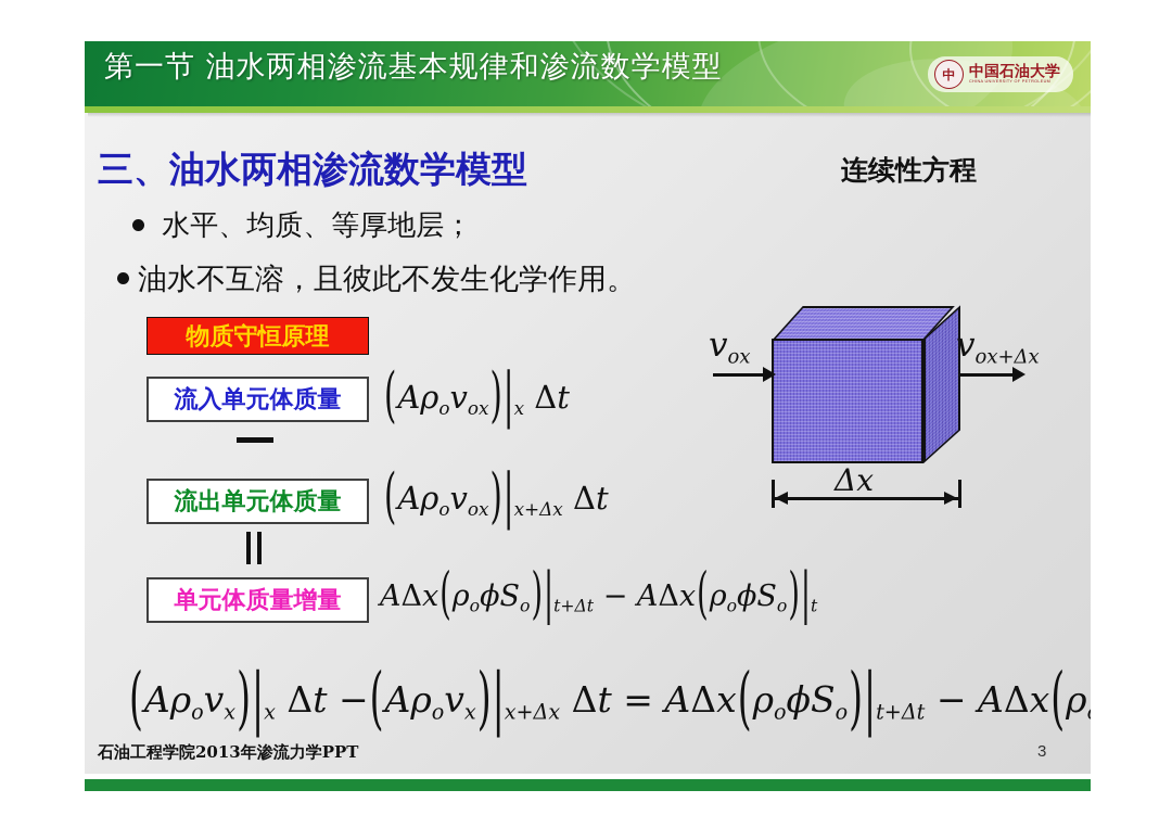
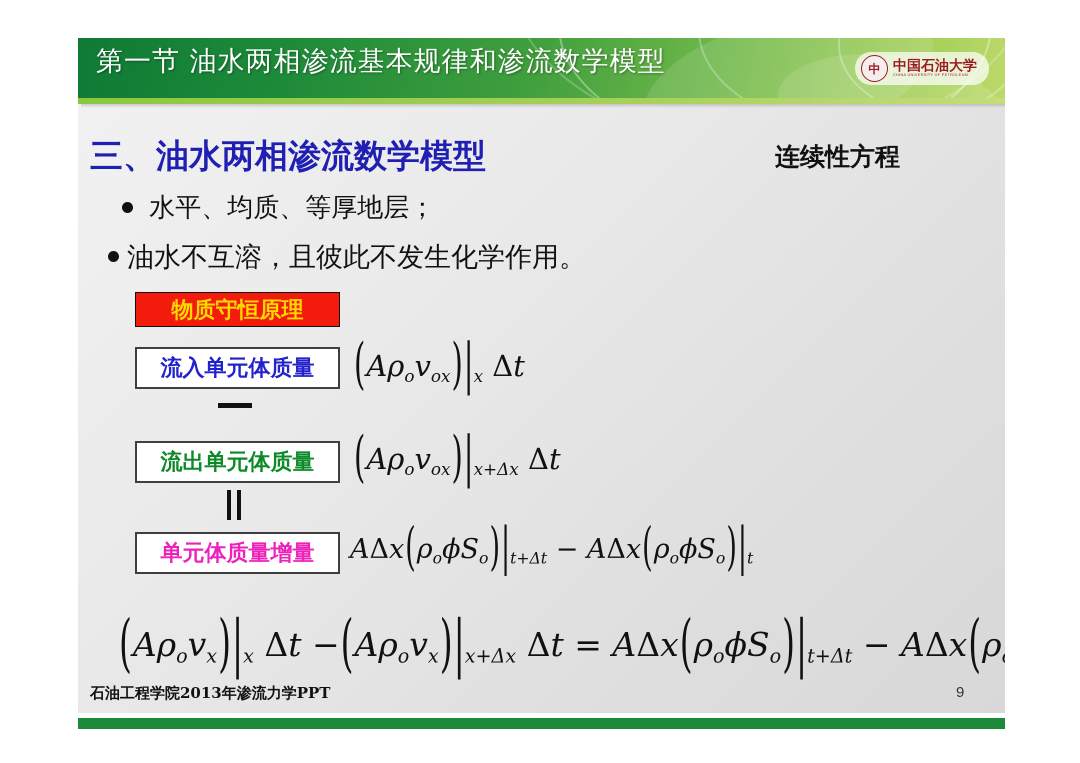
  第一节 油水两相渗流基本规律和渗流数学模型
  中
  中国石油大学
  三、油水两相渗流数学模型
  连续性方程
  水平、均质、等厚地层；
  油水不互溶，且彼此不发生化学作用。
  物质守恒原理
  流入单元体质量
  流出单元体质量
  单元体质量增量
  (Aρovox)|x Δt
  (Aρovox)|x+Δx Δt
  AΔx(ρoϕSo)|t+Δt − AΔx(ρoϕSo)|t
  (Aρovx)|x Δt −(Aρovx)|x+Δx Δt = AΔx(ρoϕSo)|t+Δt − AΔx(ρ
- vox
- vox+Δx
- Δx
  石油工程学院2013年渗流力学PPT
- 3
+ 9
